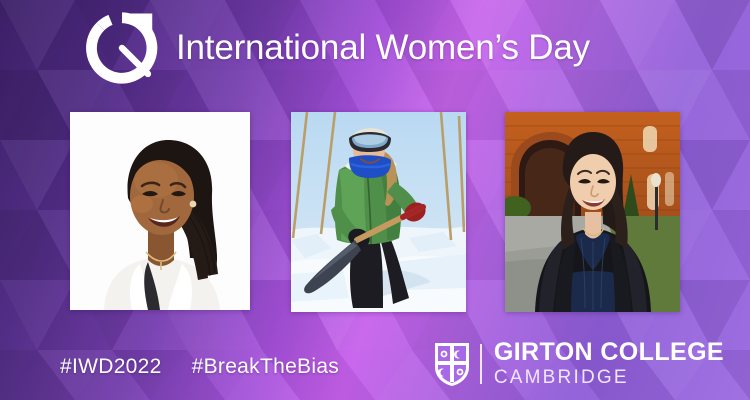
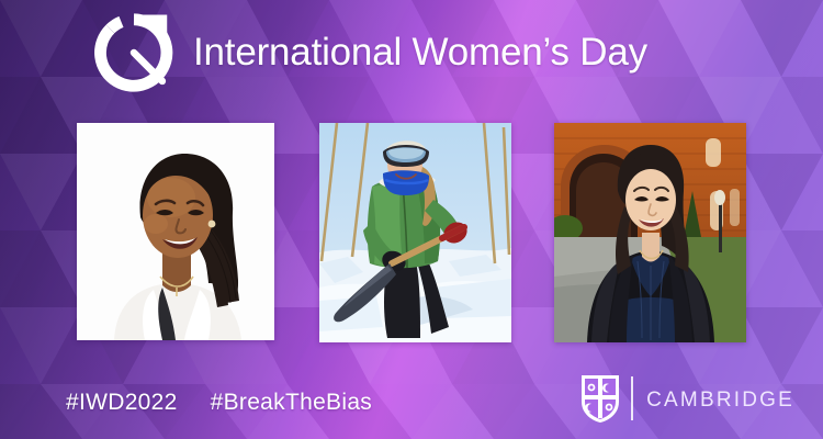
  International Women’s Day
  #IWD2022
  #BreakTheBias
- GIRTON COLLEGE
  CAMBRIDGE
